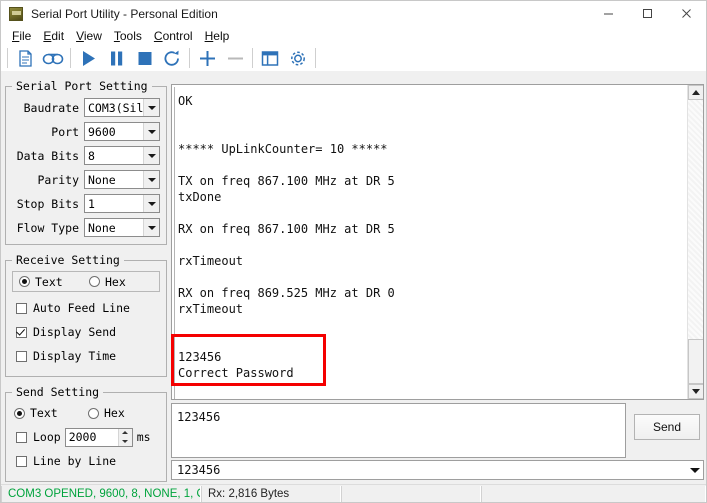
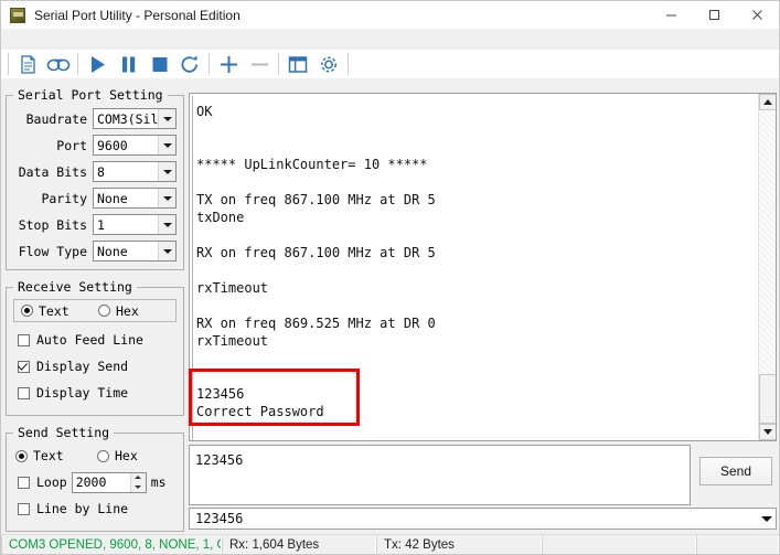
  Serial Port Utility - Personal Edition
- File
- Edit
- View
- Tools
- Control
- Help
  Serial Port Setting
  Baudrate
  COM3(Sil
  Port
  9600
  Data Bits
  8
  Parity
  None
  Stop Bits
  1
  Flow Type
  None
  Receive Setting
  Text
  Hex
  Auto Feed Line
  Display Send
  Display Time
  Send Setting
  Text
  Hex
  Loop
  2000
  ms
  Line by Line
  OK
  ***** UpLinkCounter= 10 *****
  TX on freq 867.100 MHz at DR 5
  txDone
  RX on freq 867.100 MHz at DR 5
  rxTimeout
  RX on freq 869.525 MHz at DR 0
  rxTimeout
  123456
  Correct Password
  123456
  Send
  123456
  COM3 OPENED, 9600, 8, NONE, 1,
- Rx: 2,816 Bytes
+ Rx: 1,604 Bytes
+ Tx: 42 Bytes
